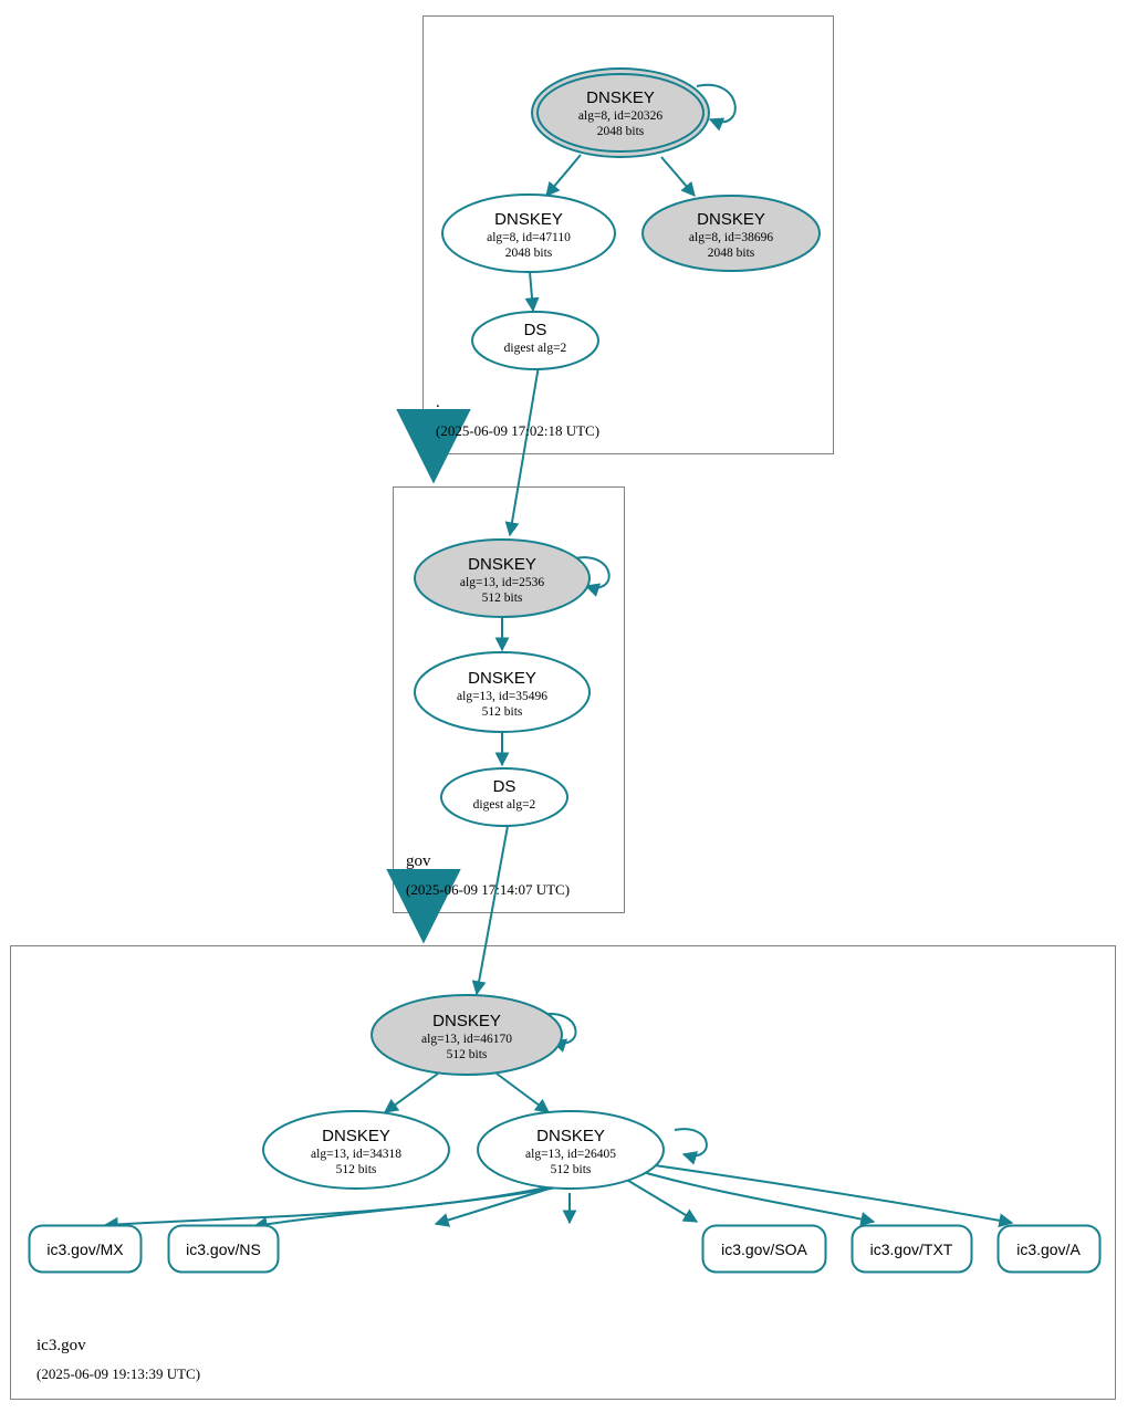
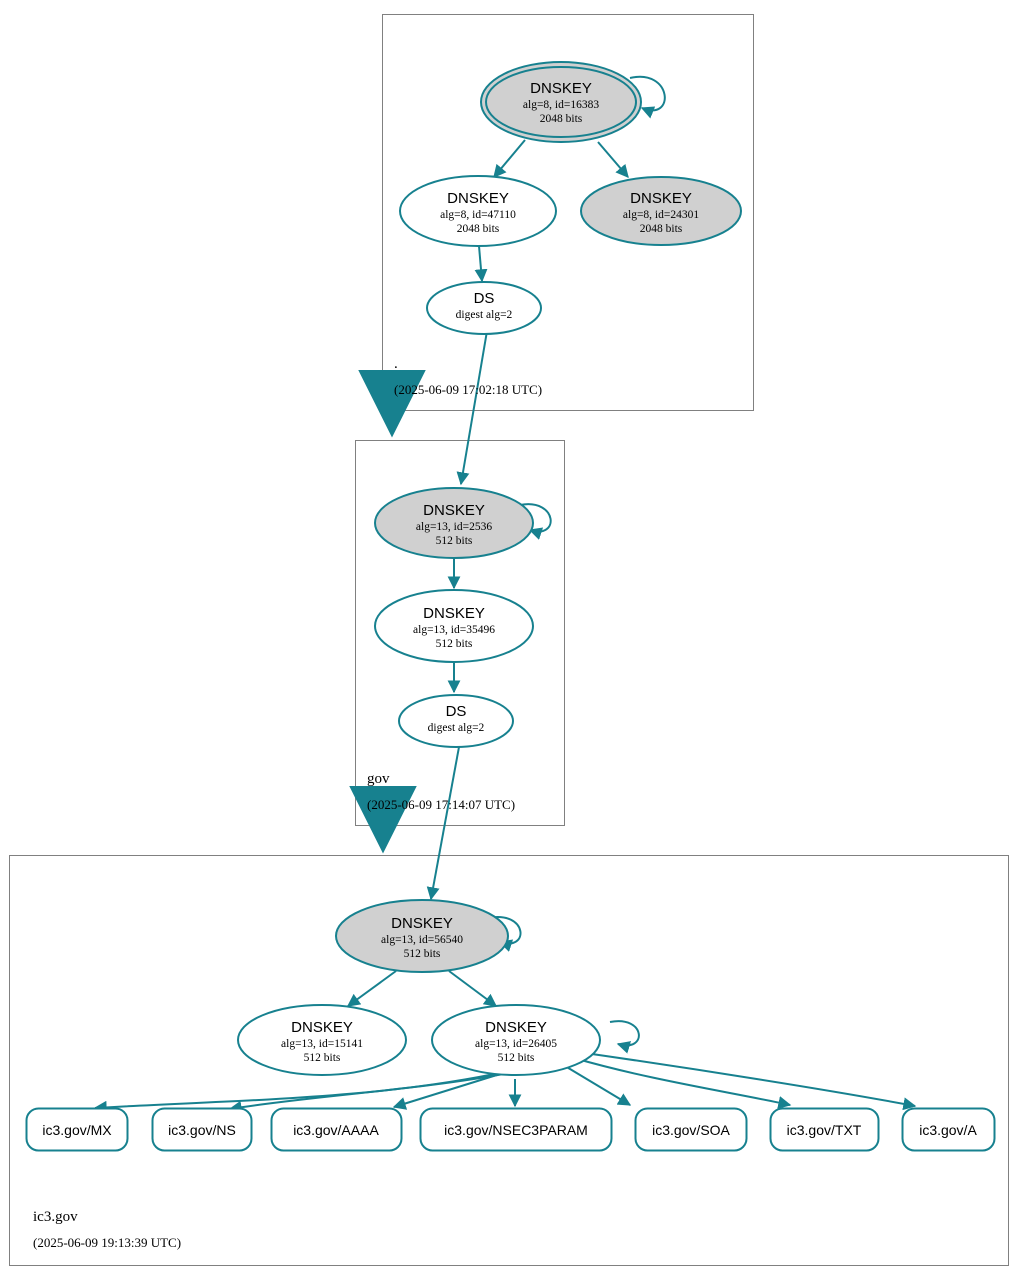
  DNSKEY
- alg=8, id=20326
+ alg=8, id=16383
  2048 bits
  DNSKEY
  alg=8, id=47110
  2048 bits
  DNSKEY
- alg=8, id=38696
+ alg=8, id=24301
  2048 bits
  DS
  digest alg=2
  DNSKEY
  alg=13, id=2536
  512 bits
  DNSKEY
  alg=13, id=35496
  512 bits
  DS
  digest alg=2
  DNSKEY
- alg=13, id=46170
+ alg=13, id=56540
  512 bits
  DNSKEY
- alg=13, id=34318
+ alg=13, id=15141
  512 bits
  DNSKEY
  alg=13, id=26405
  512 bits
  ic3.gov/MX
  ic3.gov/NS
+ ic3.gov/AAAA
+ ic3.gov/NSEC3PARAM
  ic3.gov/SOA
  ic3.gov/TXT
  ic3.gov/A
  .
  (2025-06-09 17:02:18 UTC)
  gov
  (2025-06-09 17:14:07 UTC)
  ic3.gov
  (2025-06-09 19:13:39 UTC)
